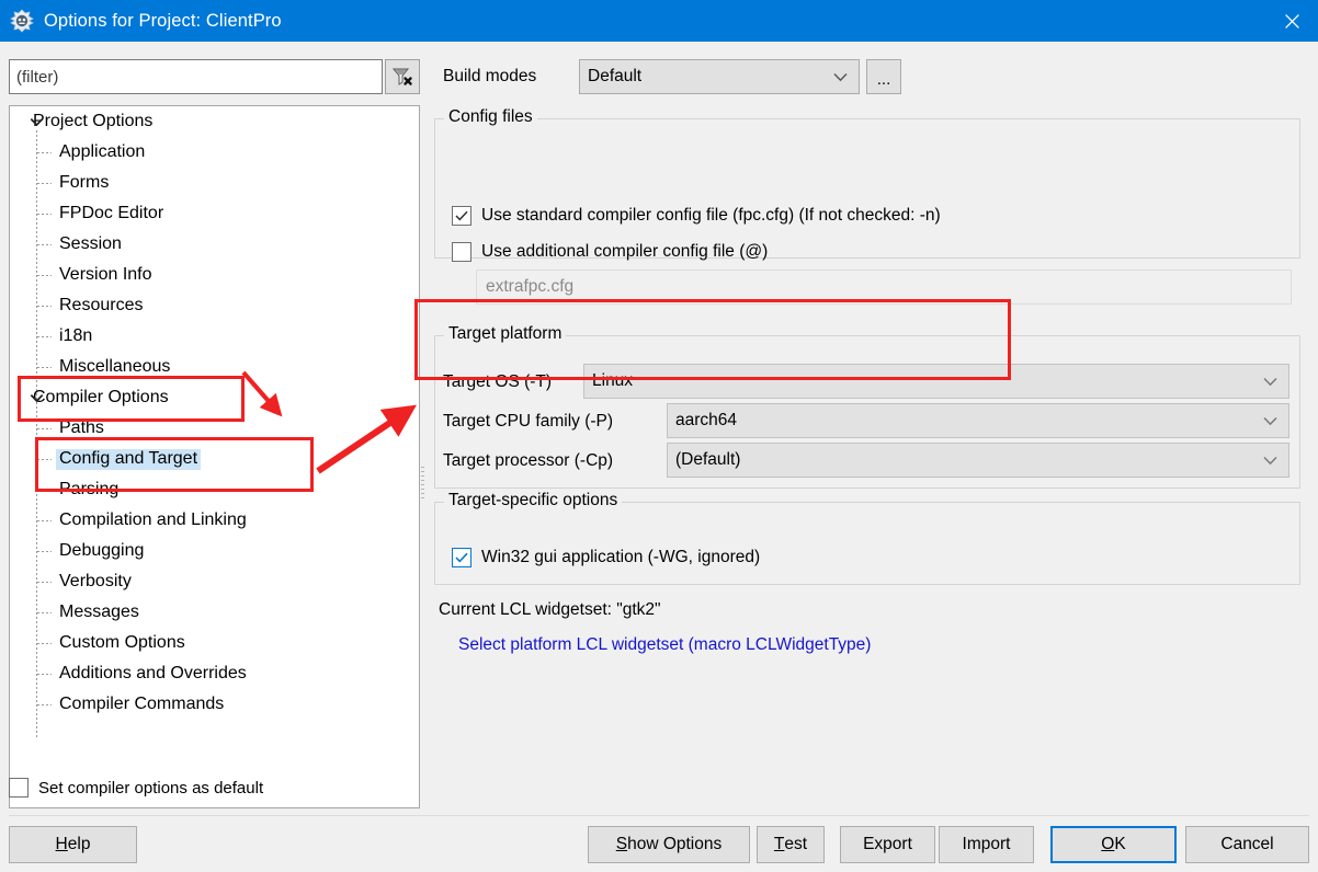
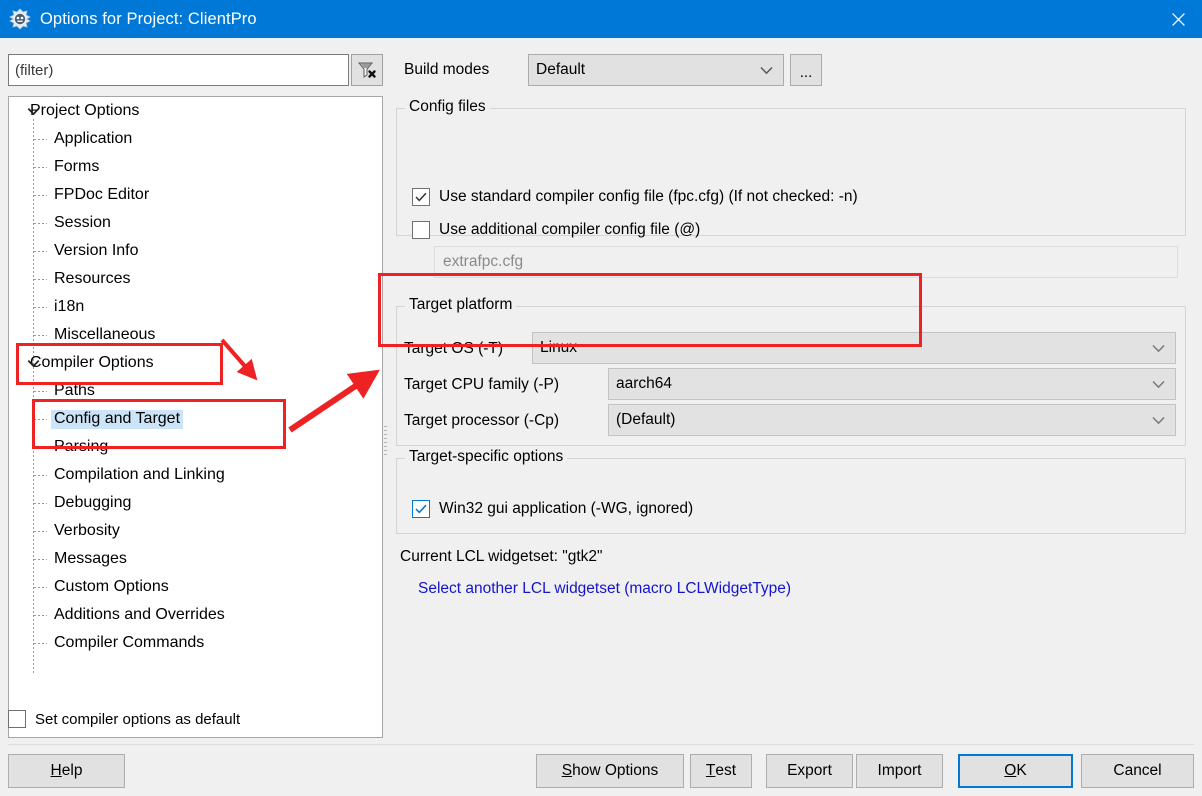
  Options for Project: ClientPro
  (filter)
  Build modes
  Default
  ...
  roject Options
  Application
  Forms
  FPDoc Editor
  Session
  Version Info
  Resources
  i18n
  Miscellaneous
  ompiler Options
  Paths
  Config and Target
  Parsing
  Compilation and Linking
  Debugging
  Verbosity
  Messages
  Custom Options
  Additions and Overrides
  Compiler Commands
  Config files
  Use standard compiler config file (fpc.cfg) (If not checked: -n)
  Use additional compiler config file (@)
  extrafpc.cfg
  Target platform
  Target OS (-T)
  Linux
  Target CPU family (-P)
  aarch64
  Target processor (-Cp)
  (Default)
  Target-specific options
  Win32 gui application (-WG, ignored)
  Current LCL widgetset: "gtk2"
- Select platform LCL widgetset (macro LCLWidgetType)
+ Select another LCL widgetset (macro LCLWidgetType)
  Set compiler options as default
  H
  elp
  S
  how Options
  T
  est
  Export
  Import
  O
  K
  Cancel
